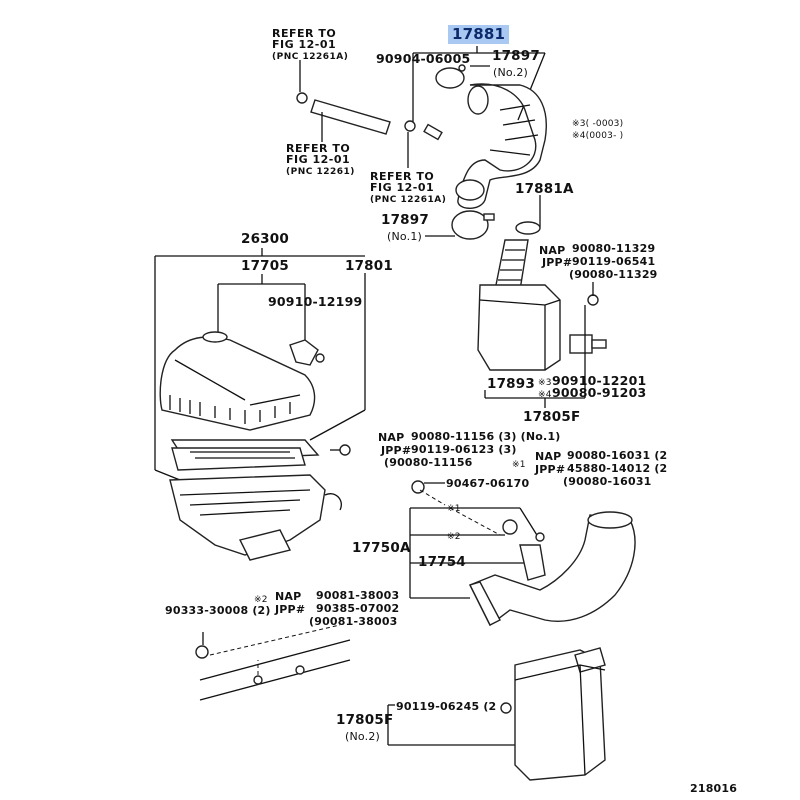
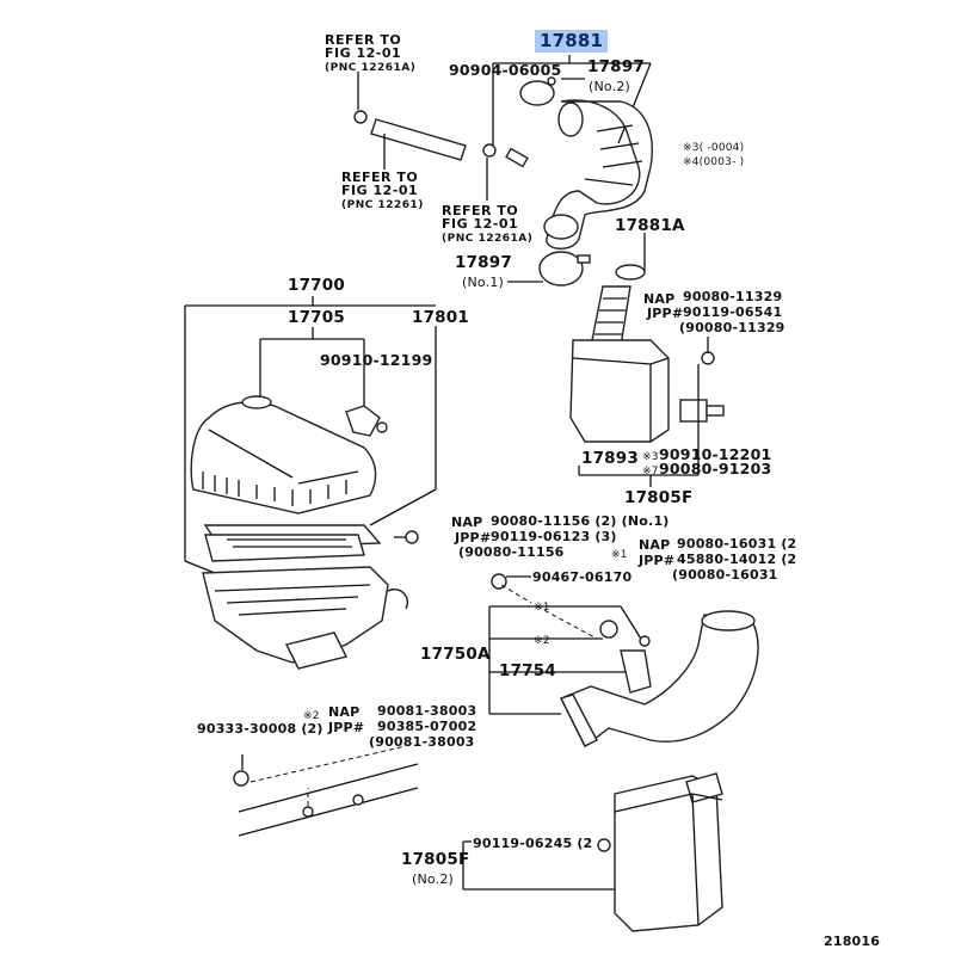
  17881
  REFER TO
  FIG 12-01
  (PNC 12261A)
  REFER TO
  FIG 12-01
  (PNC 12261)
  REFER TO
  FIG 12-01
  (PNC 12261A)
  90904-06005
  17897
  (No.2)
- ※3( -0003)
+ ※3( -0004)
  ※4(0003- )
  17881A
  17897
  (No.1)
  NAP
  JPP#
  90080-11329
  90119-06541
  (90080-11329
- 26300
+ 17700
  17705
  17801
  90910-12199
  17893
  ※3
- ※4
+ ※7
  90910-12201
  90080-91203
  17805F
  NAP
  JPP#
- 90080-11156 (3) (No.1)
+ 90080-11156 (2) (No.1)
  90119-06123 (3)
  (90080-11156
  ※1
  NAP
  JPP#
  90080-16031 (2
  45880-14012 (2
  (90080-16031
  90467-06170
  ※1
  ※2
  17750A
  17754
  90333-30008 (2)
  ※2
  NAP
  JPP#
  90081-38003
  90385-07002
  (90081-38003
  90119-06245 (2
  17805F
  (No.2)
  218016
